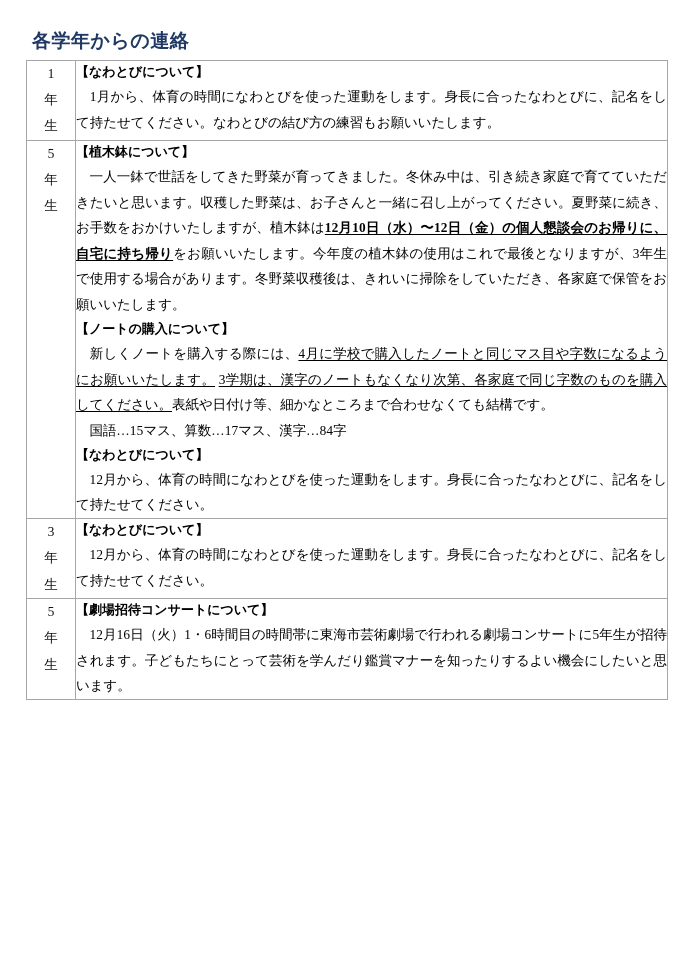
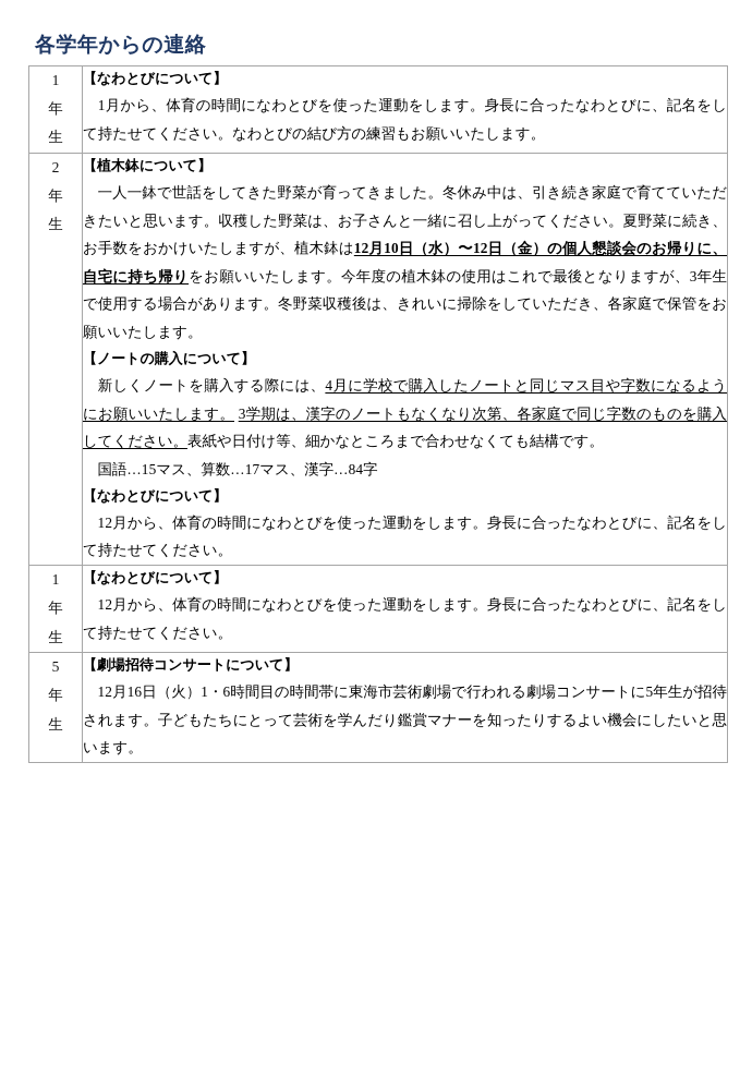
  各学年からの連絡
  1 年 生	【なわとびについて】 1月から、体育の時間になわとびを使った運動をします。身長に合ったなわとびに、記名をして持たせてください。なわとびの結び方の練習もお願いいたします。
- 5 年 生	【植木鉢について】 一人一鉢で世話をしてきた野菜が育ってきました。冬休み中は、引き続き家庭で育てていただきたいと思います。収穫した野菜は、お子さんと一緒に召し上がってください。夏野菜に続き、お手数をおかけいたしますが、植木鉢は12月10日（水）〜12日（金）の個人懇談会のお帰りに、自宅に持ち帰りをお願いいたします。今年度の植木鉢の使用はこれで最後となりますが、3年生で使用する場合があります。冬野菜収穫後は、きれいに掃除をしていただき、各家庭で保管をお願いいたします。 【ノートの購入について】 新しくノートを購入する際には、4月に学校で購入したノートと同じマス目や字数になるようにお願いいたします。 3学期は、漢字のノートもなくなり次第、各家庭で同じ字数のものを購入してください。表紙や日付け等、細かなところまで合わせなくても結構です。 国語…15マス、算数…17マス、漢字…84字 【なわとびについて】 12月から、体育の時間になわとびを使った運動をします。身長に合ったなわとびに、記名をして持たせてください。
+ 2 年 生	【植木鉢について】 一人一鉢で世話をしてきた野菜が育ってきました。冬休み中は、引き続き家庭で育てていただきたいと思います。収穫した野菜は、お子さんと一緒に召し上がってください。夏野菜に続き、お手数をおかけいたしますが、植木鉢は12月10日（水）〜12日（金）の個人懇談会のお帰りに、自宅に持ち帰りをお願いいたします。今年度の植木鉢の使用はこれで最後となりますが、3年生で使用する場合があります。冬野菜収穫後は、きれいに掃除をしていただき、各家庭で保管をお願いいたします。 【ノートの購入について】 新しくノートを購入する際には、4月に学校で購入したノートと同じマス目や字数になるようにお願いいたします。 3学期は、漢字のノートもなくなり次第、各家庭で同じ字数のものを購入してください。表紙や日付け等、細かなところまで合わせなくても結構です。 国語…15マス、算数…17マス、漢字…84字 【なわとびについて】 12月から、体育の時間になわとびを使った運動をします。身長に合ったなわとびに、記名をして持たせてください。
- 3 年 生	【なわとびについて】 12月から、体育の時間になわとびを使った運動をします。身長に合ったなわとびに、記名をして持たせてください。
+ 1 年 生	【なわとびについて】 12月から、体育の時間になわとびを使った運動をします。身長に合ったなわとびに、記名をして持たせてください。
  5 年 生	【劇場招待コンサートについて】 12月16日（火）1・6時間目の時間帯に東海市芸術劇場で行われる劇場コンサートに5年生が招待されます。子どもたちにとって芸術を学んだり鑑賞マナーを知ったりするよい機会にしたいと思います。
